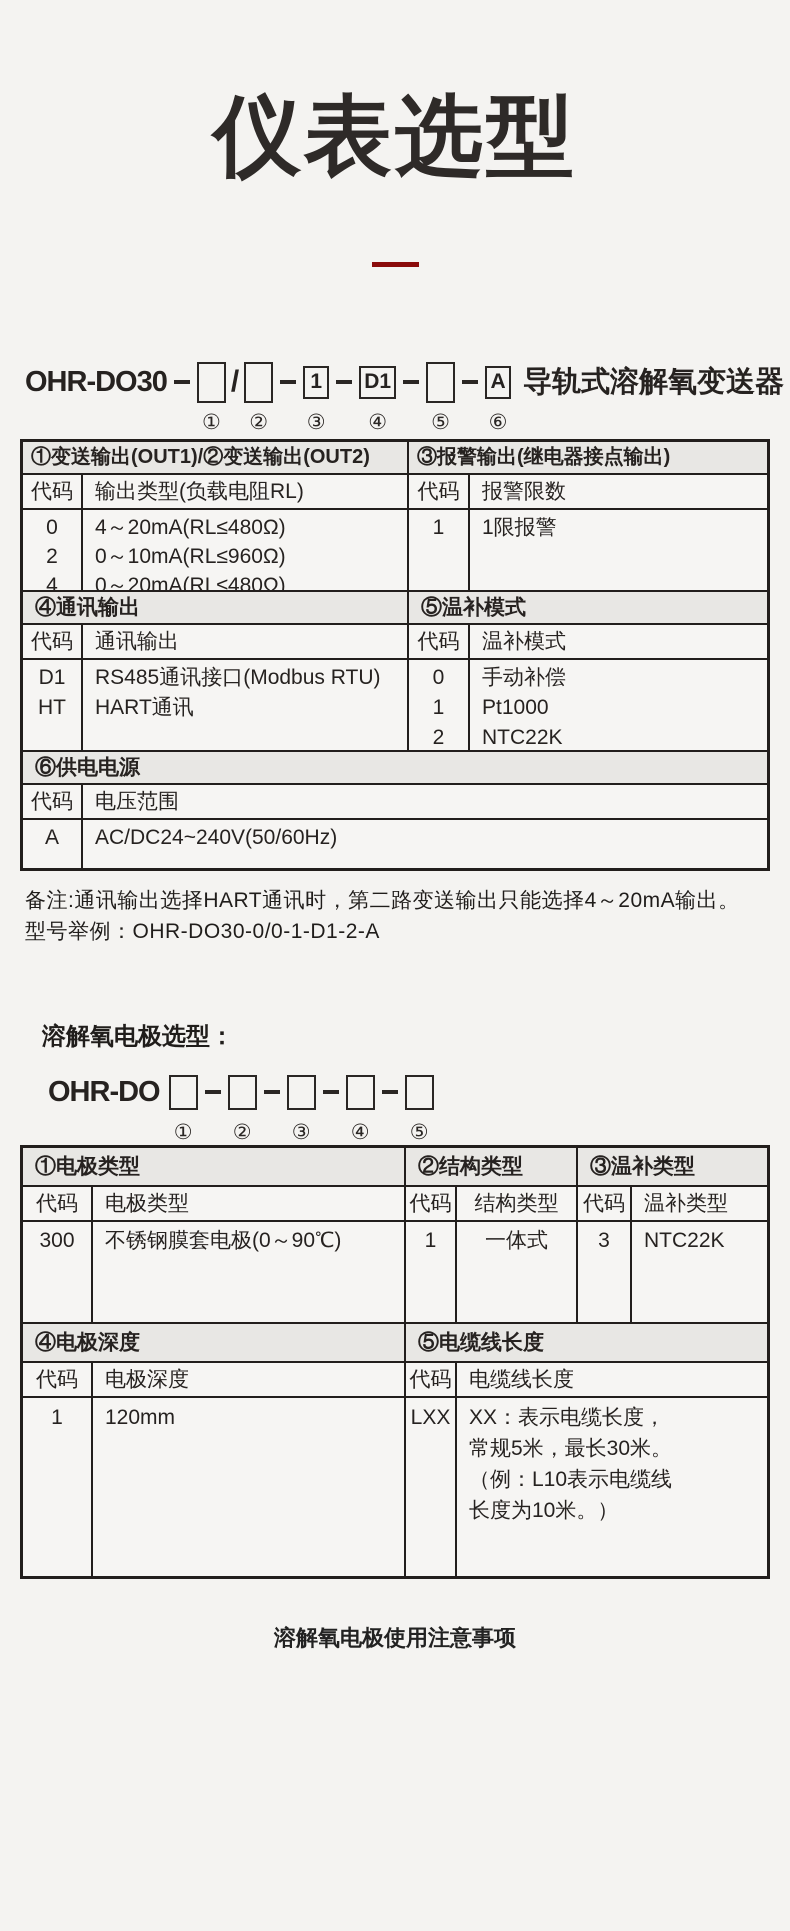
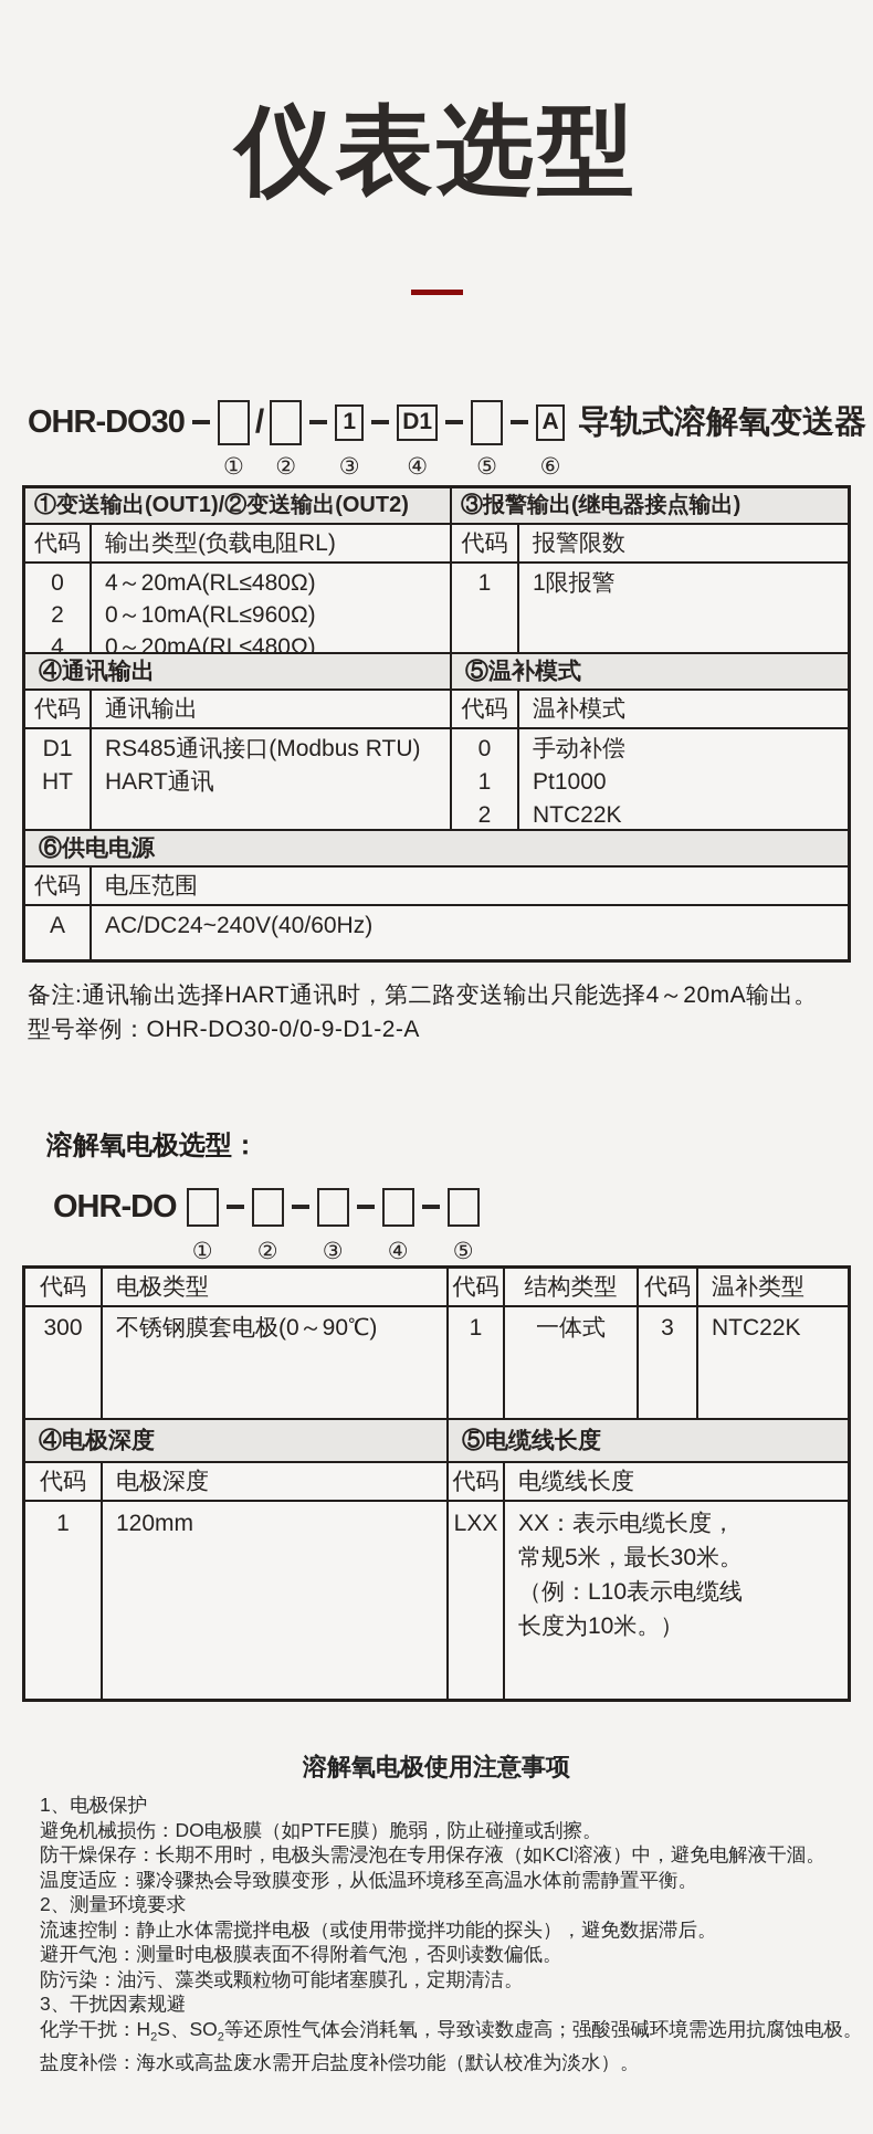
  仪表选型
  OHR-DO30
  ①
  /
  ②
  1
  ③
  D1
  ④
  ⑤
  A
  ⑥
  导轨式溶解氧变送器
  ①变送输出(OUT1)/②变送输出(OUT2)
  ③报警输出(继电器接点输出)
  代码
  输出类型(负载电阻RL)
  代码
  报警限数
  0
  2
  4
  4～20mA(RL≤480Ω)
  0～10mA(RL≤960Ω)
  0～20mA(RL≤480Ω)
  1
  1限报警
  ④通讯输出
  ⑤温补模式
  代码
  通讯输出
  代码
  温补模式
  D1
  HT
  RS485通讯接口(Modbus RTU)
  HART通讯
  0
  1
  2
  手动补偿
  Pt1000
  NTC22K
  ⑥供电电源
  代码
  电压范围
  A
- AC/DC24~240V(50/60Hz)
+ AC/DC24~240V(40/60Hz)
  备注:通讯输出选择HART通讯时，第二路变送输出只能选择4～20mA输出。
- 型号举例：OHR-DO30-0/0-1-D1-2-A
+ 型号举例：OHR-DO30-0/0-9-D1-2-A
  溶解氧电极选型：
  OHR-DO
  ①
  ②
  ③
  ④
  ⑤
- ①电极类型
- ②结构类型
- ③温补类型
  代码
  电极类型
  代码
  结构类型
  代码
  温补类型
  300
  不锈钢膜套电极(0～90℃)
  1
  一体式
  3
  NTC22K
  ④电极深度
  ⑤电缆线长度
  代码
  电极深度
  代码
  电缆线长度
  1
  120mm
  LXX
  XX：表示电缆长度，
  常规5米，最长30米。
  （例：L10表示电缆线
  长度为10米。）
  溶解氧电极使用注意事项
+ 1、电极保护
+ 避免机械损伤：DO电极膜（如PTFE膜）脆弱，防止碰撞或刮擦。
+ 防干燥保存：长期不用时，电极头需浸泡在专用保存液（如KCl溶液）中，避免电解液干涸。
+ 温度适应：骤冷骤热会导致膜变形，从低温环境移至高温水体前需静置平衡。
+ 2、测量环境要求
+ 流速控制：静止水体需搅拌电极（或使用带搅拌功能的探头），避免数据滞后。
+ 避开气泡：测量时电极膜表面不得附着气泡，否则读数偏低。
+ 防污染：油污、藻类或颗粒物可能堵塞膜孔，定期清洁。
+ 3、干扰因素规避
+ 化学干扰：H2S、SO2等还原性气体会消耗氧，导致读数虚高；强酸强碱环境需选用抗腐蚀电极。
+ 盐度补偿：海水或高盐废水需开启盐度补偿功能（默认校准为淡水）。
